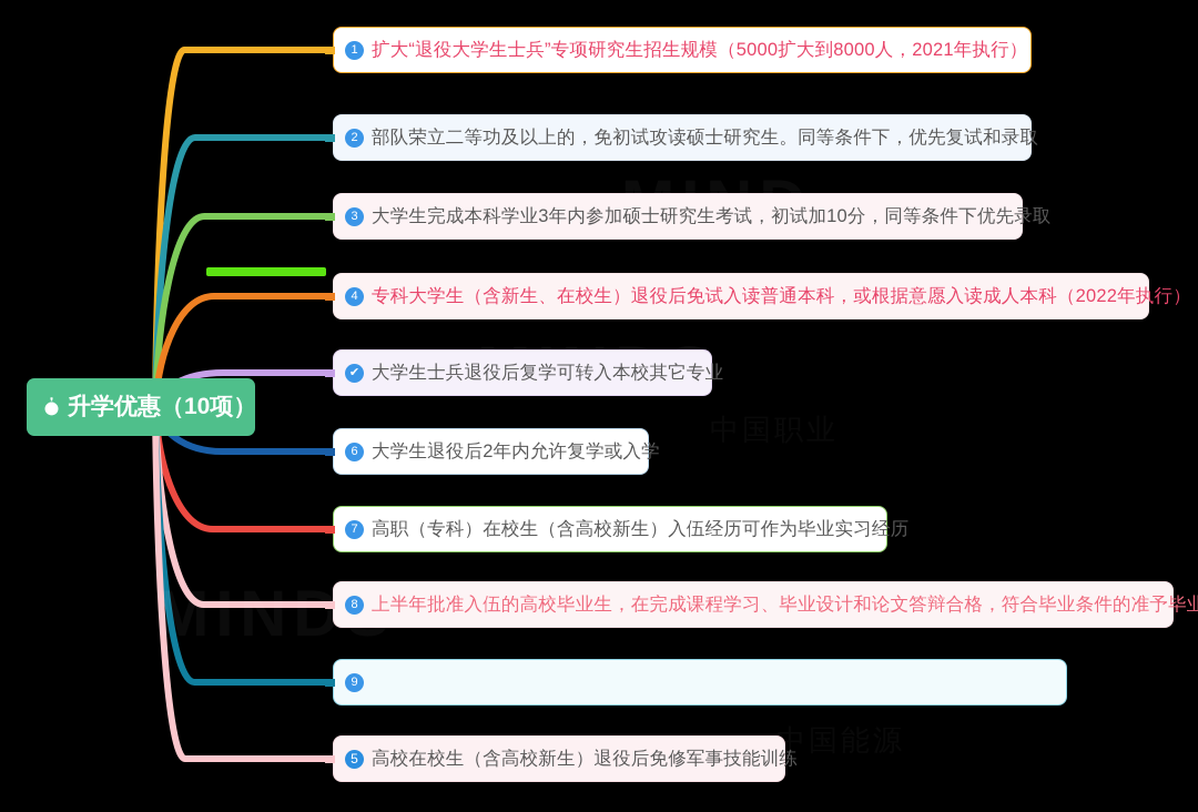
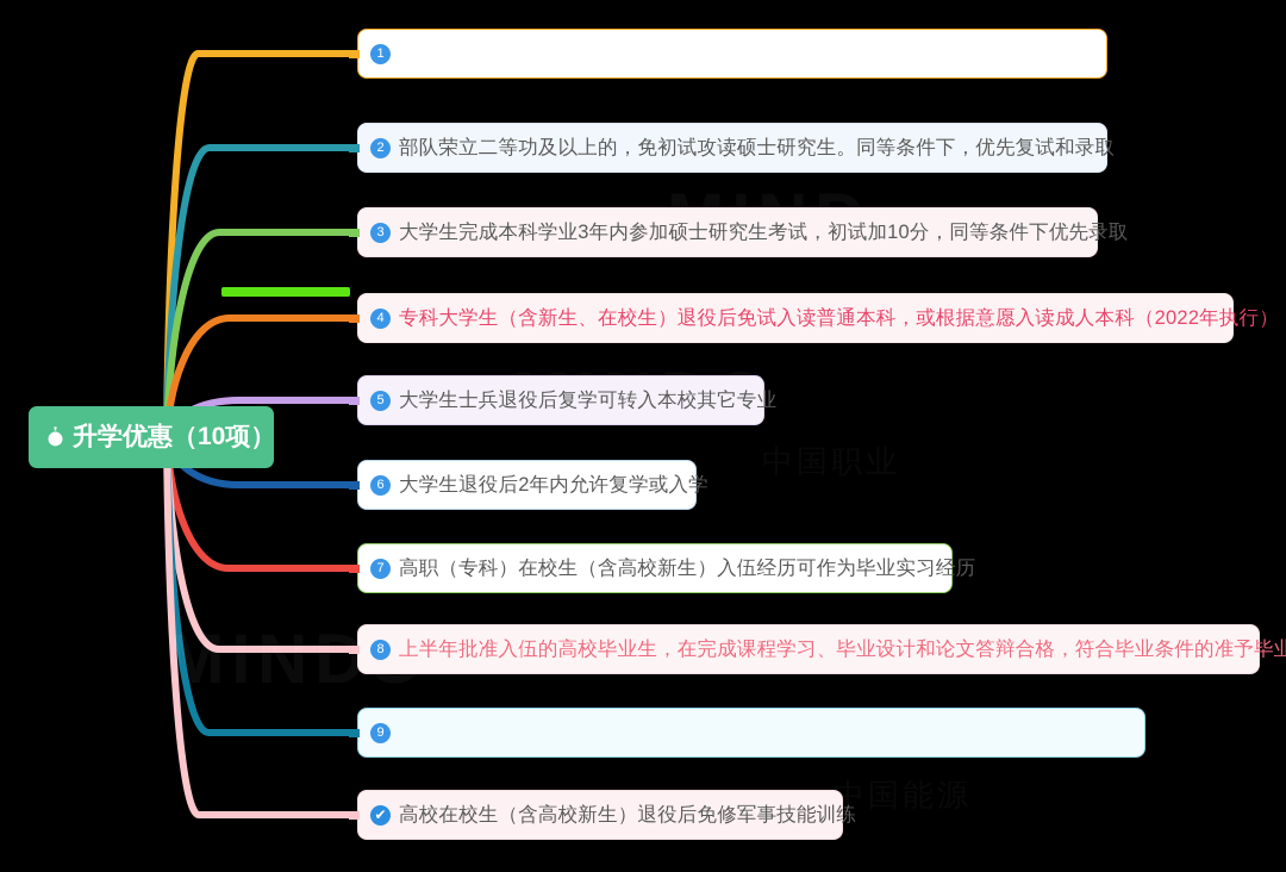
  MIND
  中国能源
  升学优惠（10项）
  1
- 扩大“退役大学生士兵”专项研究生招生规模（5000扩大到8000人，2021年执行）
  2
  部队荣立二等功及以上的，免初试攻读硕士研究生。同等条件下，优先复试和录取
  3
  大学生完成本科学业3年内参加硕士研究生考试，初试加10分，同等条件下优先录取
  4
  专科大学生（含新生、在校生）退役后免试入读普通本科，或根据意愿入读成人本科（2022年执行）
- ✔
+ 5
  大学生士兵退役后复学可转入本校其它专业
  6
  大学生退役后2年内允许复学或入学
  7
  高职（专科）在校生（含高校新生）入伍经历可作为毕业实习经历
  8
  上半年批准入伍的高校毕业生，在完成课程学习、毕业设计和论文答辩合格，符合毕业条件的准予毕业
  9
- 5
+ ✔
  高校在校生（含高校新生）退役后免修军事技能训练
